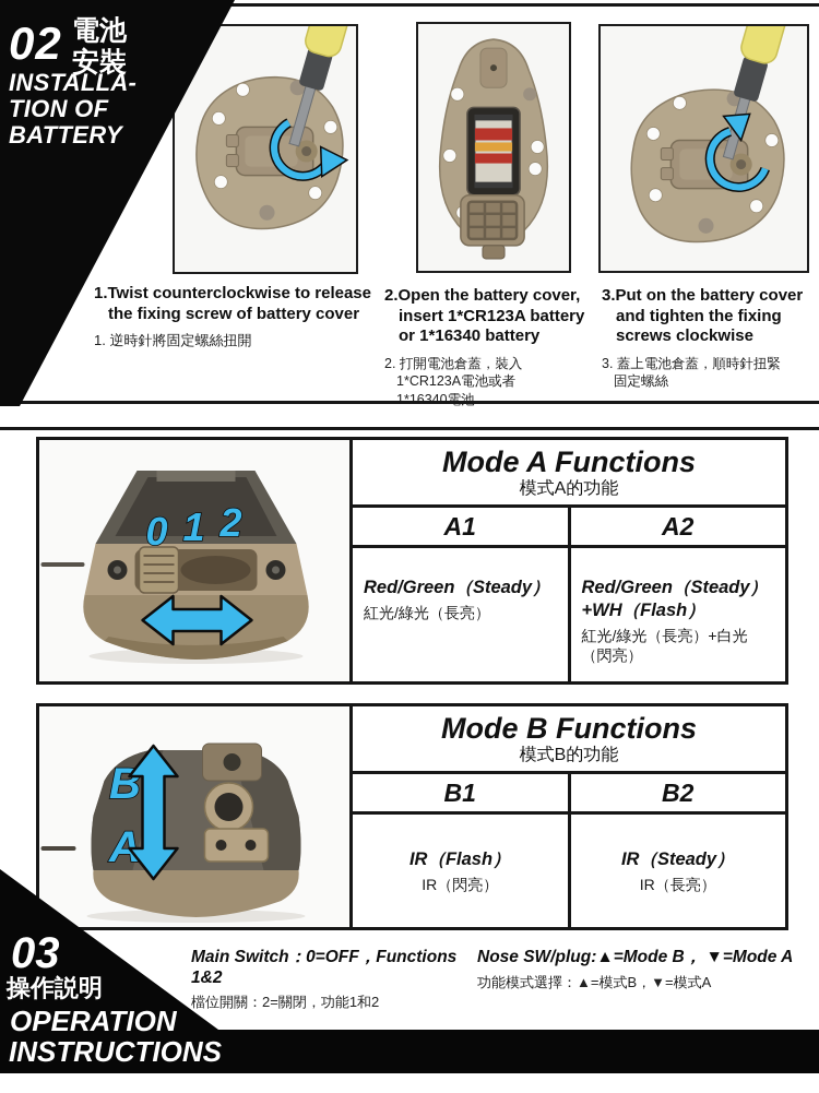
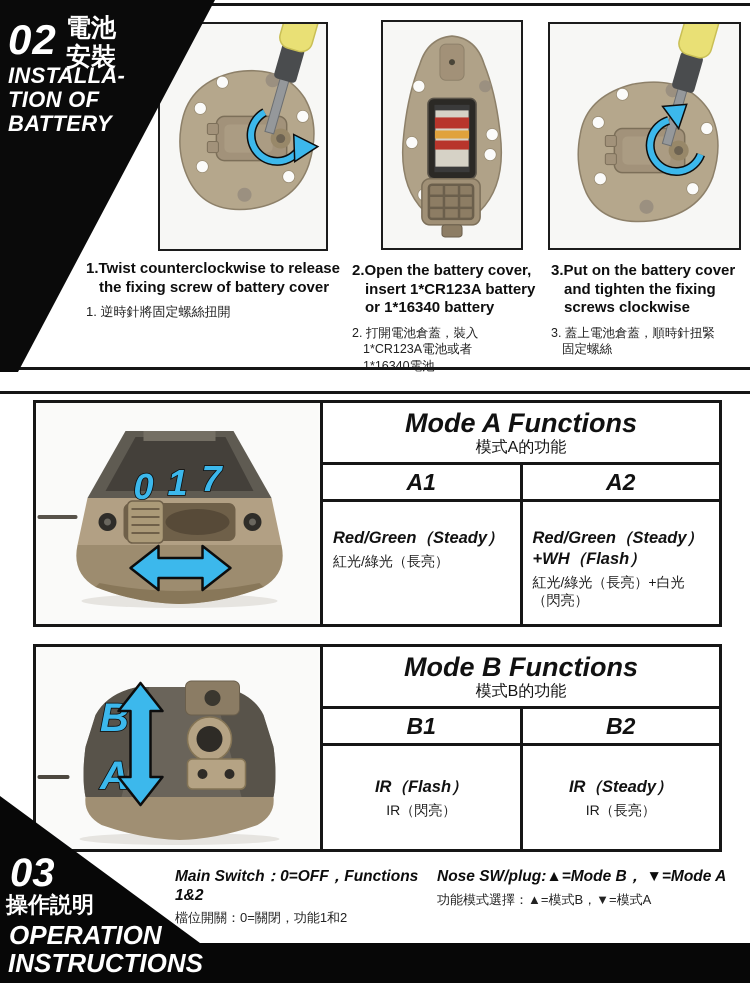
  02
  電池
  安裝
  INSTALLA-
  TION OF
  BATTERY
  1.Twist counterclockwise to release
  the fixing screw of battery cover
  1. 逆時針將固定螺絲扭開
  2.Open the battery cover,
  insert 1*CR123A battery
  or 1*16340 battery
  2. 打開電池倉蓋，裝入
  1*CR123A電池或者
  1*16340電池
  3.Put on the battery cover
  and tighten the fixing
  screws clockwise
  3. 蓋上電池倉蓋，順時針扭緊
  固定螺絲
  0
  1
- 2
+ 7
  Mode A Functions
  模式A的功能
  A1
  A2
  Red/Green（Steady）
  紅光/綠光（長亮）
  Red/Green（Steady）
  +WH（Flash）
  紅光/綠光（長亮）+白光
  （閃亮）
  B
  A
  Mode B Functions
  模式B的功能
  B1
  B2
  IR（Flash）
  IR（閃亮）
  IR（Steady）
  IR（長亮）
  03
  操作説明
  OPERATION
  INSTRUCTIONS
  Main Switch：0=OFF，Functions 1&2
- 檔位開關：2=關閉，功能1和2
+ 檔位開關：0=關閉，功能1和2
  Nose SW/plug:▲=Mode B， ▼=Mode A
  功能模式選擇：▲=模式B，▼=模式A
